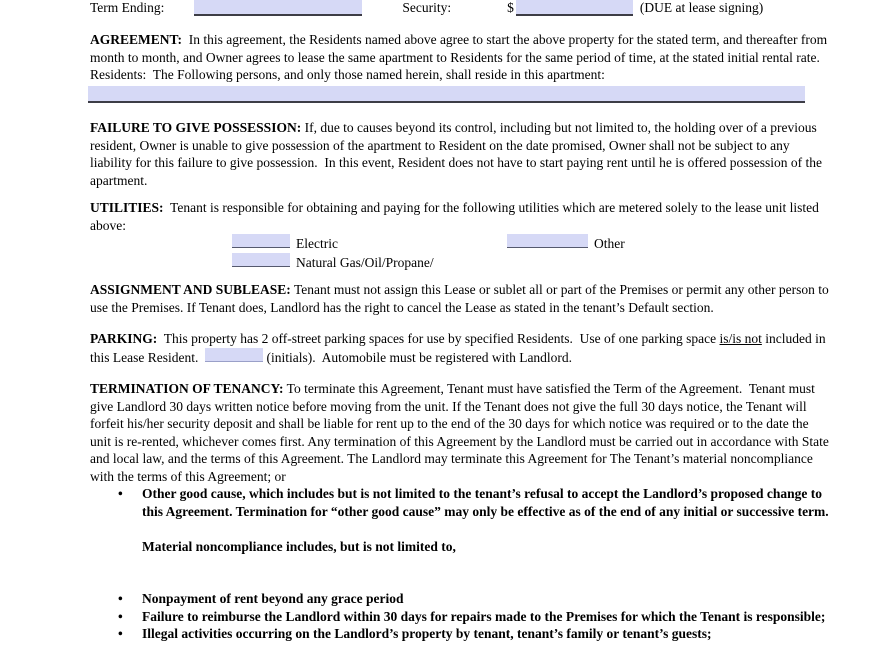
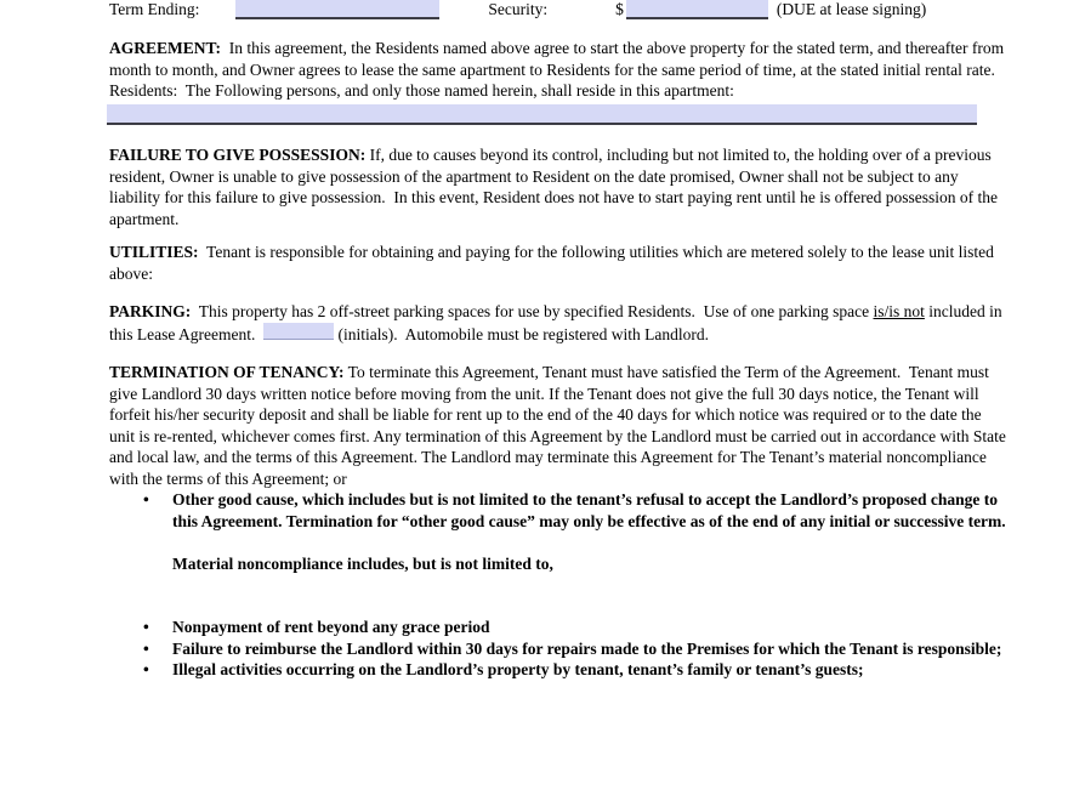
  Term Ending:
  Security:
  $
  (DUE at lease signing)
  AGREEMENT: In this agreement, the Residents named above agree to start the above property for the stated term, and thereafter from month to month, and Owner agrees to lease the same apartment to Residents for the same period of time, at the stated initial rental rate. Residents: The Following persons, and only those named herein, shall reside in this apartment:
  FAILURE TO GIVE POSSESSION: If, due to causes beyond its control, including but not limited to, the holding over of a previous resident, Owner is unable to give possession of the apartment to Resident on the date promised, Owner shall not be subject to any liability for this failure to give possession. In this event, Resident does not have to start paying rent until he is offered possession of the apartment.
  UTILITIES: Tenant is responsible for obtaining and paying for the following utilities which are metered solely to the lease unit listed above:
- Electric Other
- Natural Gas/Oil/Propane/
- ASSIGNMENT AND SUBLEASE: Tenant must not assign this Lease or sublet all or part of the Premises or permit any other person to use the Premises. If Tenant does, Landlord has the right to cancel the Lease as stated in the tenant’s Default section.
- PARKING: This property has 2 off-street parking spaces for use by specified Residents. Use of one parking space is/is not included in this Lease Resident. (initials). Automobile must be registered with Landlord.
+ PARKING: This property has 2 off-street parking spaces for use by specified Residents. Use of one parking space is/is not included in this Lease Agreement. (initials). Automobile must be registered with Landlord.
- TERMINATION OF TENANCY: To terminate this Agreement, Tenant must have satisfied the Term of the Agreement. Tenant must give Landlord 30 days written notice before moving from the unit. If the Tenant does not give the full 30 days notice, the Tenant will forfeit his/her security deposit and shall be liable for rent up to the end of the 30 days for which notice was required or to the date the unit is re-rented, whichever comes first. Any termination of this Agreement by the Landlord must be carried out in accordance with State and local law, and the terms of this Agreement. The Landlord may terminate this Agreement for The Tenant’s material noncompliance with the terms of this Agreement; or
+ TERMINATION OF TENANCY: To terminate this Agreement, Tenant must have satisfied the Term of the Agreement. Tenant must give Landlord 30 days written notice before moving from the unit. If the Tenant does not give the full 30 days notice, the Tenant will forfeit his/her security deposit and shall be liable for rent up to the end of the 40 days for which notice was required or to the date the unit is re-rented, whichever comes first. Any termination of this Agreement by the Landlord must be carried out in accordance with State and local law, and the terms of this Agreement. The Landlord may terminate this Agreement for The Tenant’s material noncompliance with the terms of this Agreement; or
  •
  Other good cause, which includes but is not limited to the tenant’s refusal to accept the Landlord’s proposed change to this Agreement. Termination for “other good cause” may only be effective as of the end of any initial or successive term.
  Material noncompliance includes, but is not limited to,
  •
  Nonpayment of rent beyond any grace period
  •
  Failure to reimburse the Landlord within 30 days for repairs made to the Premises for which the Tenant is responsible;
  •
  Illegal activities occurring on the Landlord’s property by tenant, tenant’s family or tenant’s guests;
